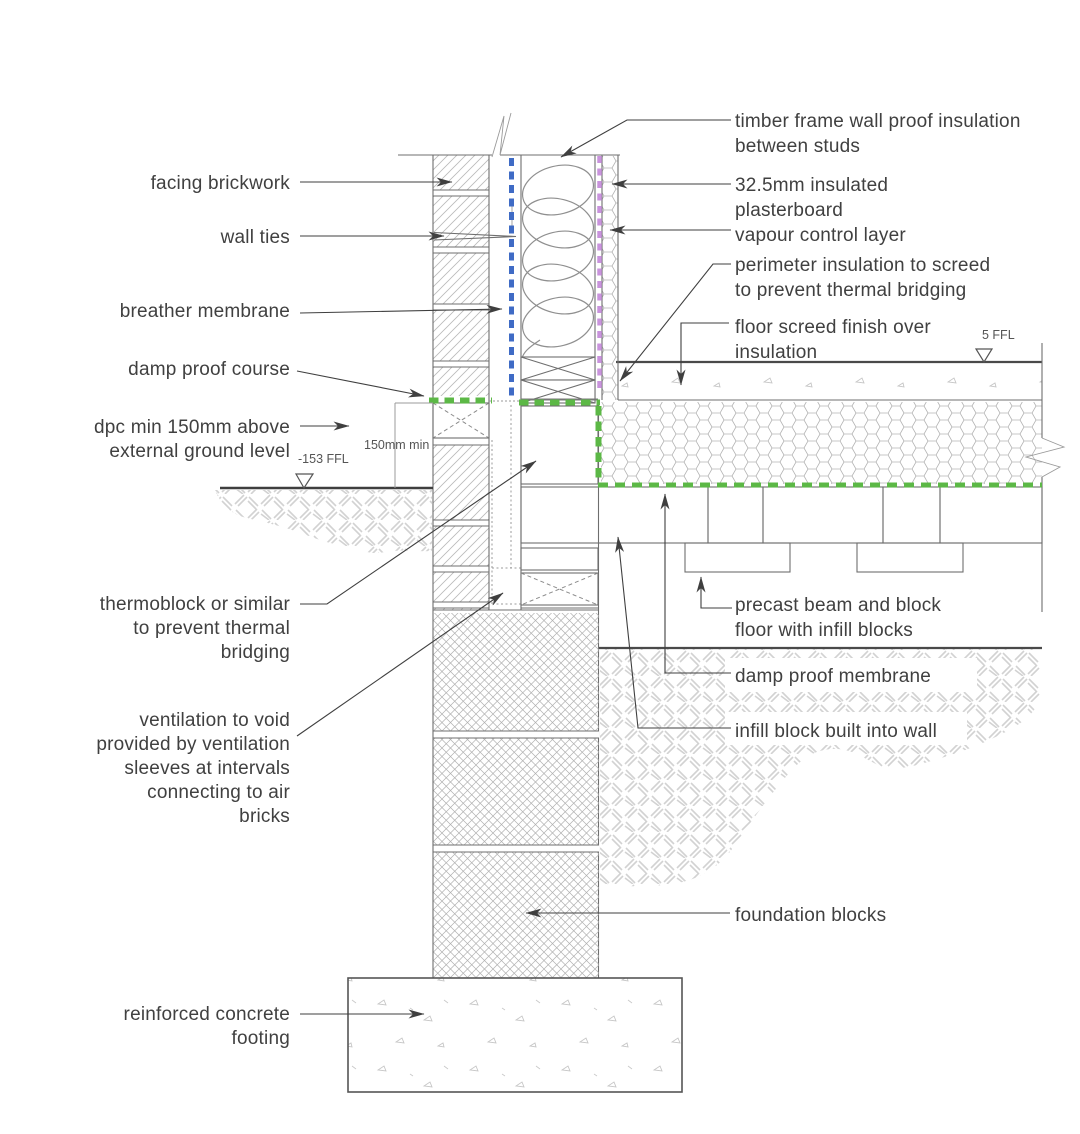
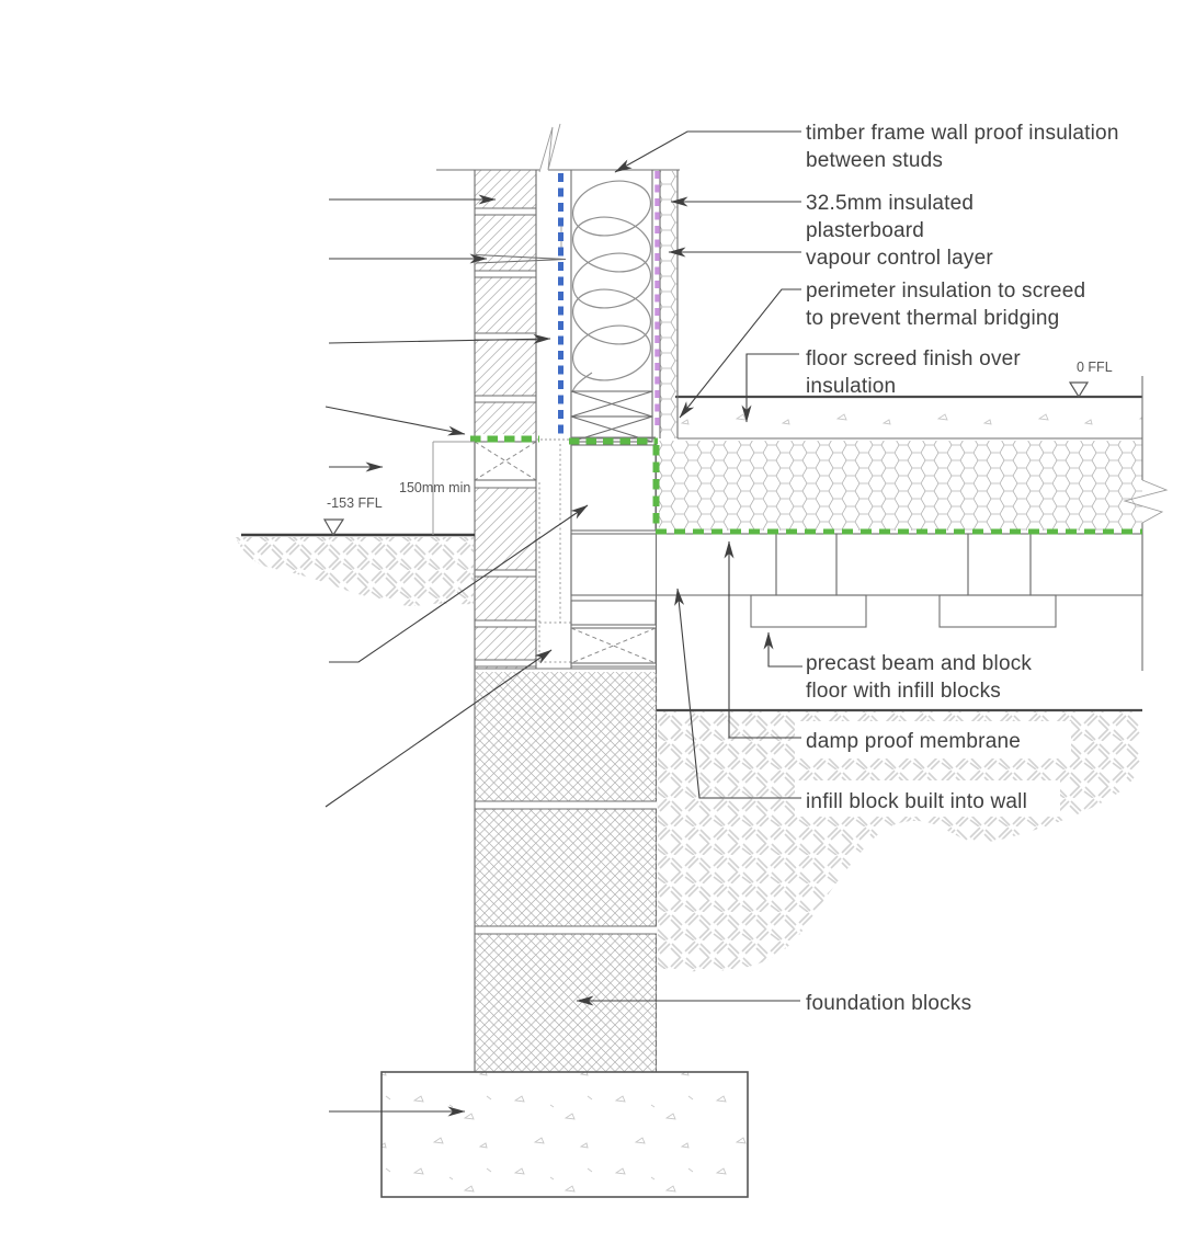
- facing brickwork
- wall ties
- breather membrane
- damp proof course
- dpc min 150mm above
- external ground level
- thermoblock or similar
- to prevent thermal
- bridging
- ventilation to void
- provided by ventilation
- sleeves at intervals
- connecting to air
- bricks
- reinforced concrete
- footing
  timber frame wall proof insulation
  between studs
  32.5mm insulated
  plasterboard
  vapour control layer
  perimeter insulation to screed
  to prevent thermal bridging
  floor screed finish over
  insulation
  precast beam and block
  floor with infill blocks
  damp proof membrane
  infill block built into wall
  foundation blocks
- 5 FFL
+ 0 FFL
  -153 FFL
  150mm min
